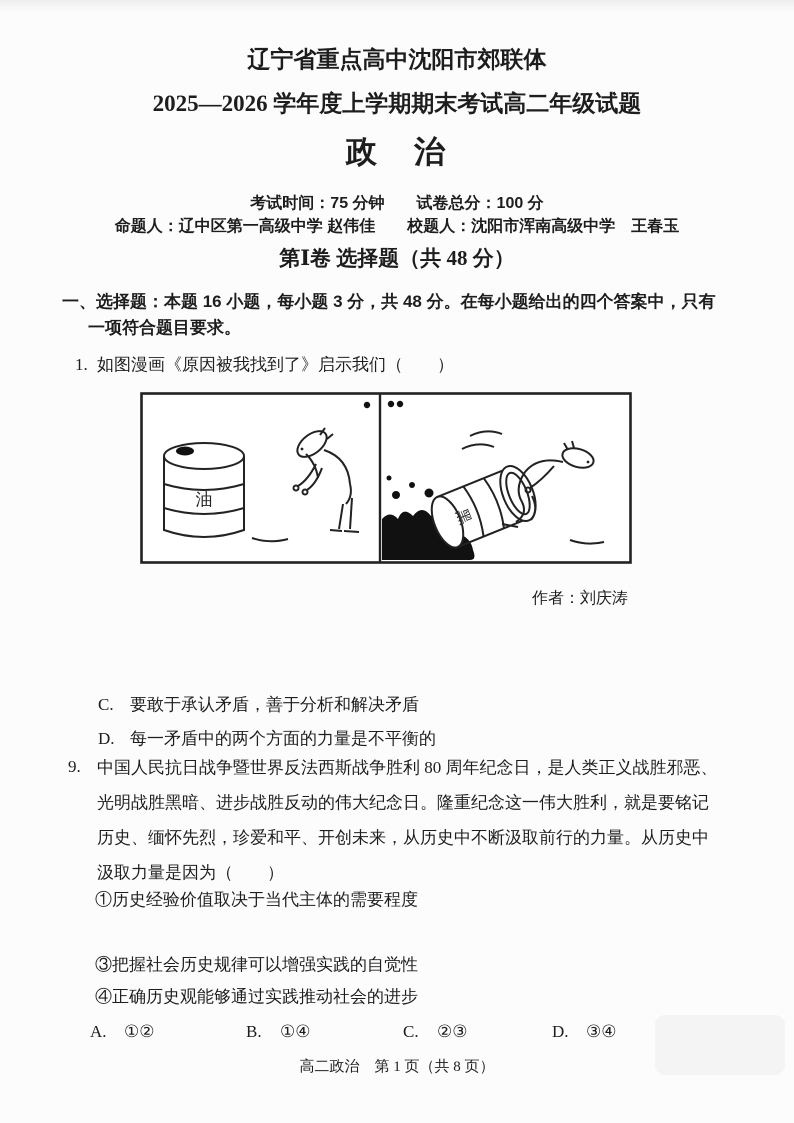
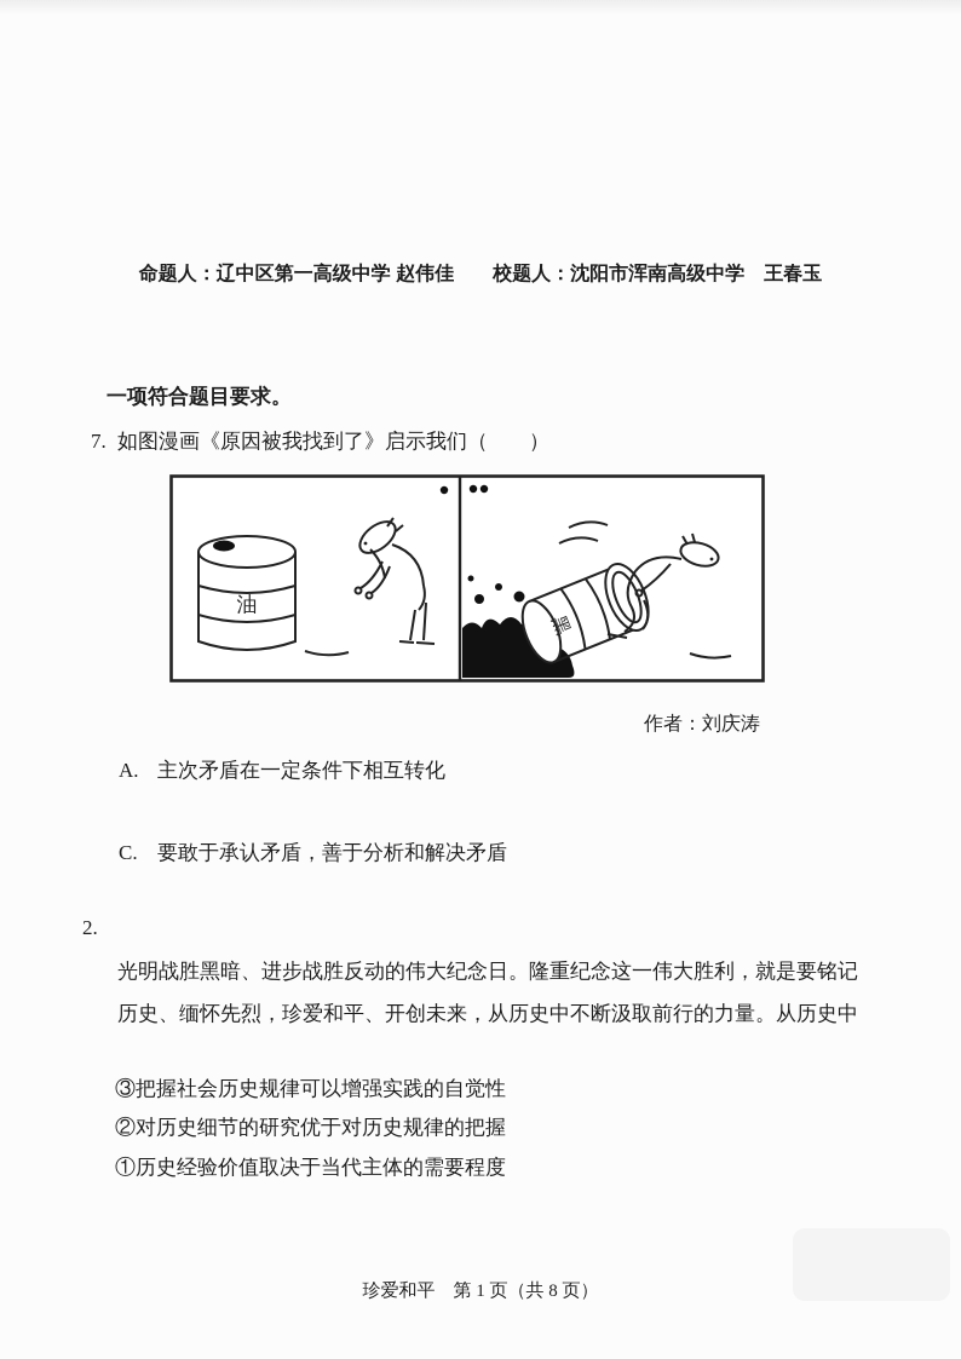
- 辽宁省重点高中沈阳市郊联体
- 2025—2026 学年度上学期期末考试高二年级试题
- 政 治
- 考试时间：75 分钟 试卷总分：100 分
  命题人：辽中区第一高级中学 赵伟佳 校题人：沈阳市浑南高级中学 王春玉
- 第Ⅰ卷 选择题（共 48 分）
- 一、选择题：本题 16 小题，每小题 3 分，共 48 分。在每小题给出的四个答案中，只有
  一项符合题目要求。
- 1. 如图漫画《原因被我找到了》启示我们（ ）
+ 7. 如图漫画《原因被我找到了》启示我们（ ）
  油
  作者：刘庆涛
+ A. 主次矛盾在一定条件下相互转化
  C. 要敢于承认矛盾，善于分析和解决矛盾
- D. 每一矛盾中的两个方面的力量是不平衡的
- 9.
+ 2.
- 中国人民抗日战争暨世界反法西斯战争胜利 80 周年纪念日，是人类正义战胜邪恶、
  光明战胜黑暗、进步战胜反动的伟大纪念日。隆重纪念这一伟大胜利，就是要铭记
  历史、缅怀先烈，珍爱和平、开创未来，从历史中不断汲取前行的力量。从历史中
- 汲取力量是因为（ ）
- ①历史经验价值取决于当代主体的需要程度
+ ③把握社会历史规律可以增强实践的自觉性
+ ②对历史细节的研究优于对历史规律的把握
- ③把握社会历史规律可以增强实践的自觉性
+ ①历史经验价值取决于当代主体的需要程度
- ④正确历史观能够通过实践推动社会的进步
- A. ①②
- B. ①④
- C. ②③
- D. ③④
- 高二政治 第 1 页（共 8 页）
+ 珍爱和平 第 1 页（共 8 页）
